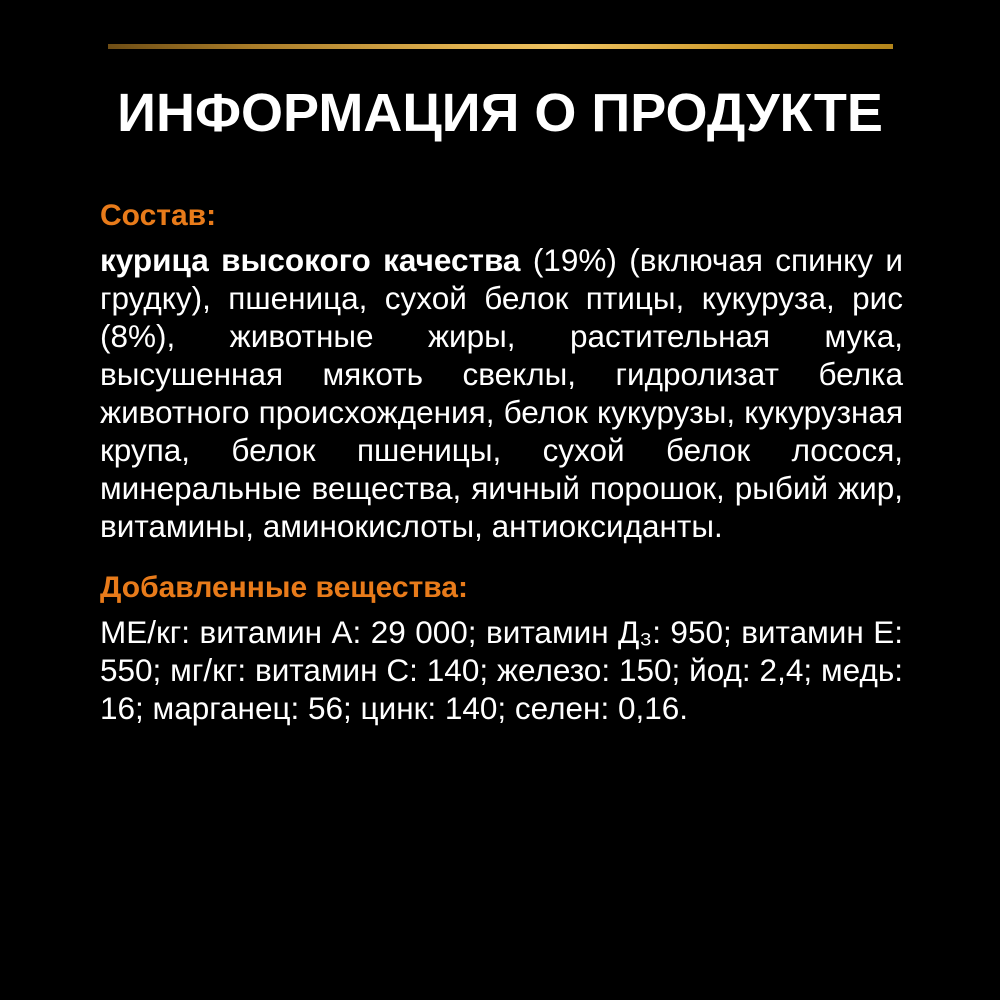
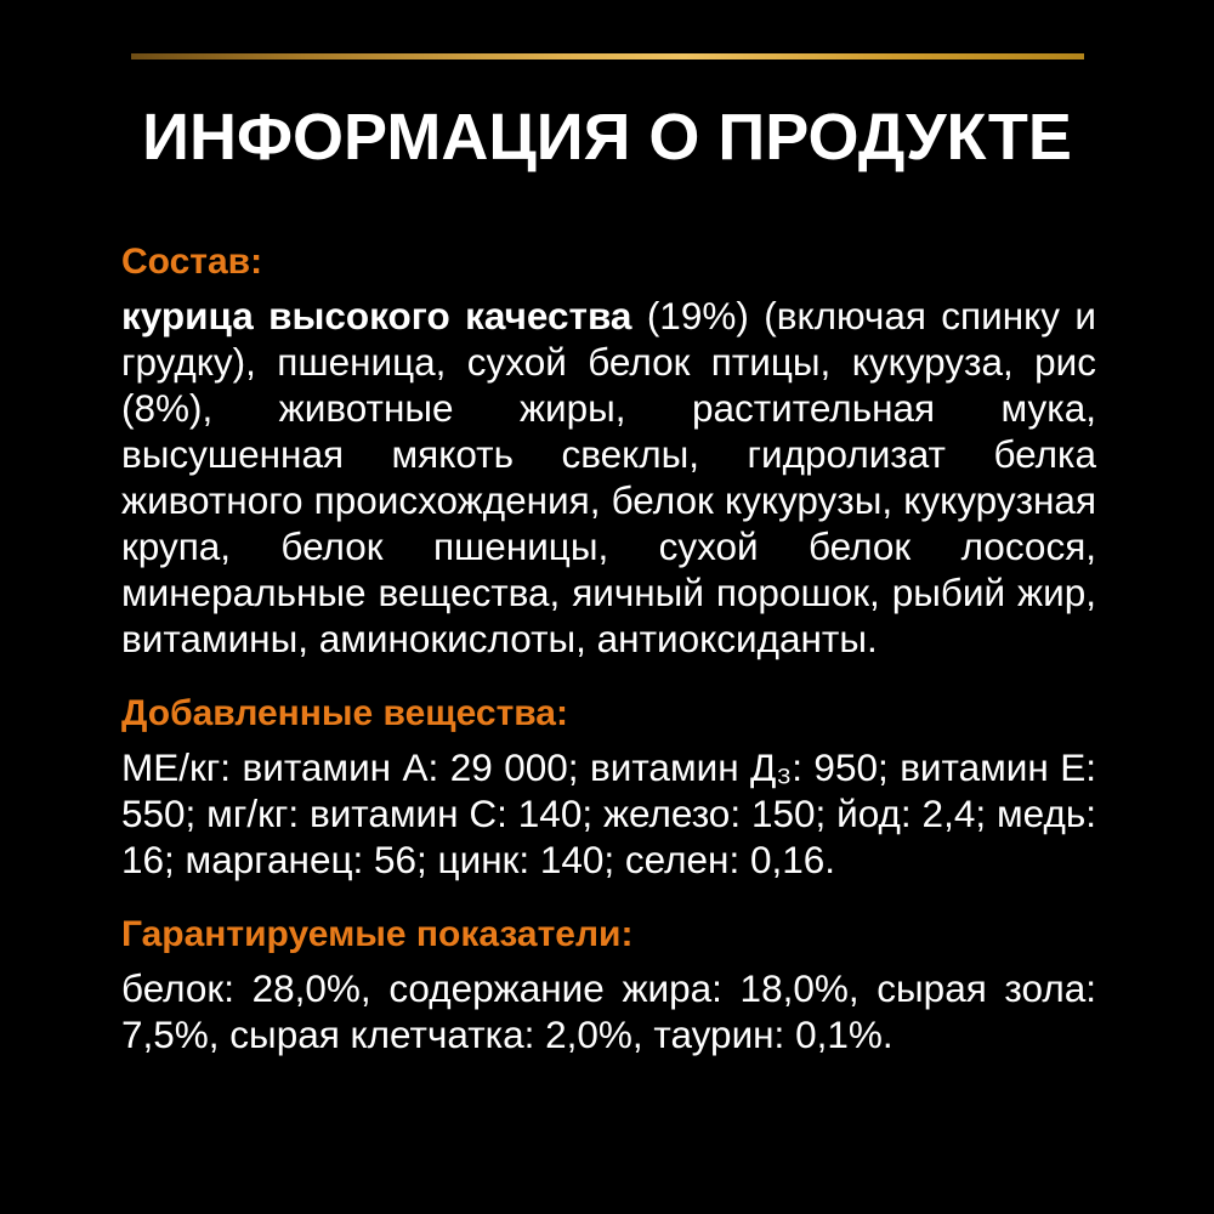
  ИНФОРМАЦИЯ О ПРОДУКТЕ
  Состав:
  курица высокого качества (19%) (включая спинку и грудку), пшеница, сухой белок птицы, кукуруза, рис (8%), животные жиры, растительная мука, высушенная мякоть свеклы, гидролизат белка животного происхождения, белок кукурузы, кукурузная крупа, белок пшеницы, сухой белок лосося, минеральные вещества, яичный порошок, рыбий жир, витамины, аминокислоты, антиоксиданты.
  Добавленные вещества:
  МЕ/кг: витамин А: 29 000; витамин Д₃: 950; витамин Е: 550; мг/кг: витамин С: 140; железо: 150; йод: 2,4; медь: 16; марганец: 56; цинк: 140; селен: 0,16.
+ Гарантируемые показатели:
+ белок: 28,0%, содержание жира: 18,0%, сырая зола: 7,5%, сырая клетчатка: 2,0%, таурин: 0,1%.
